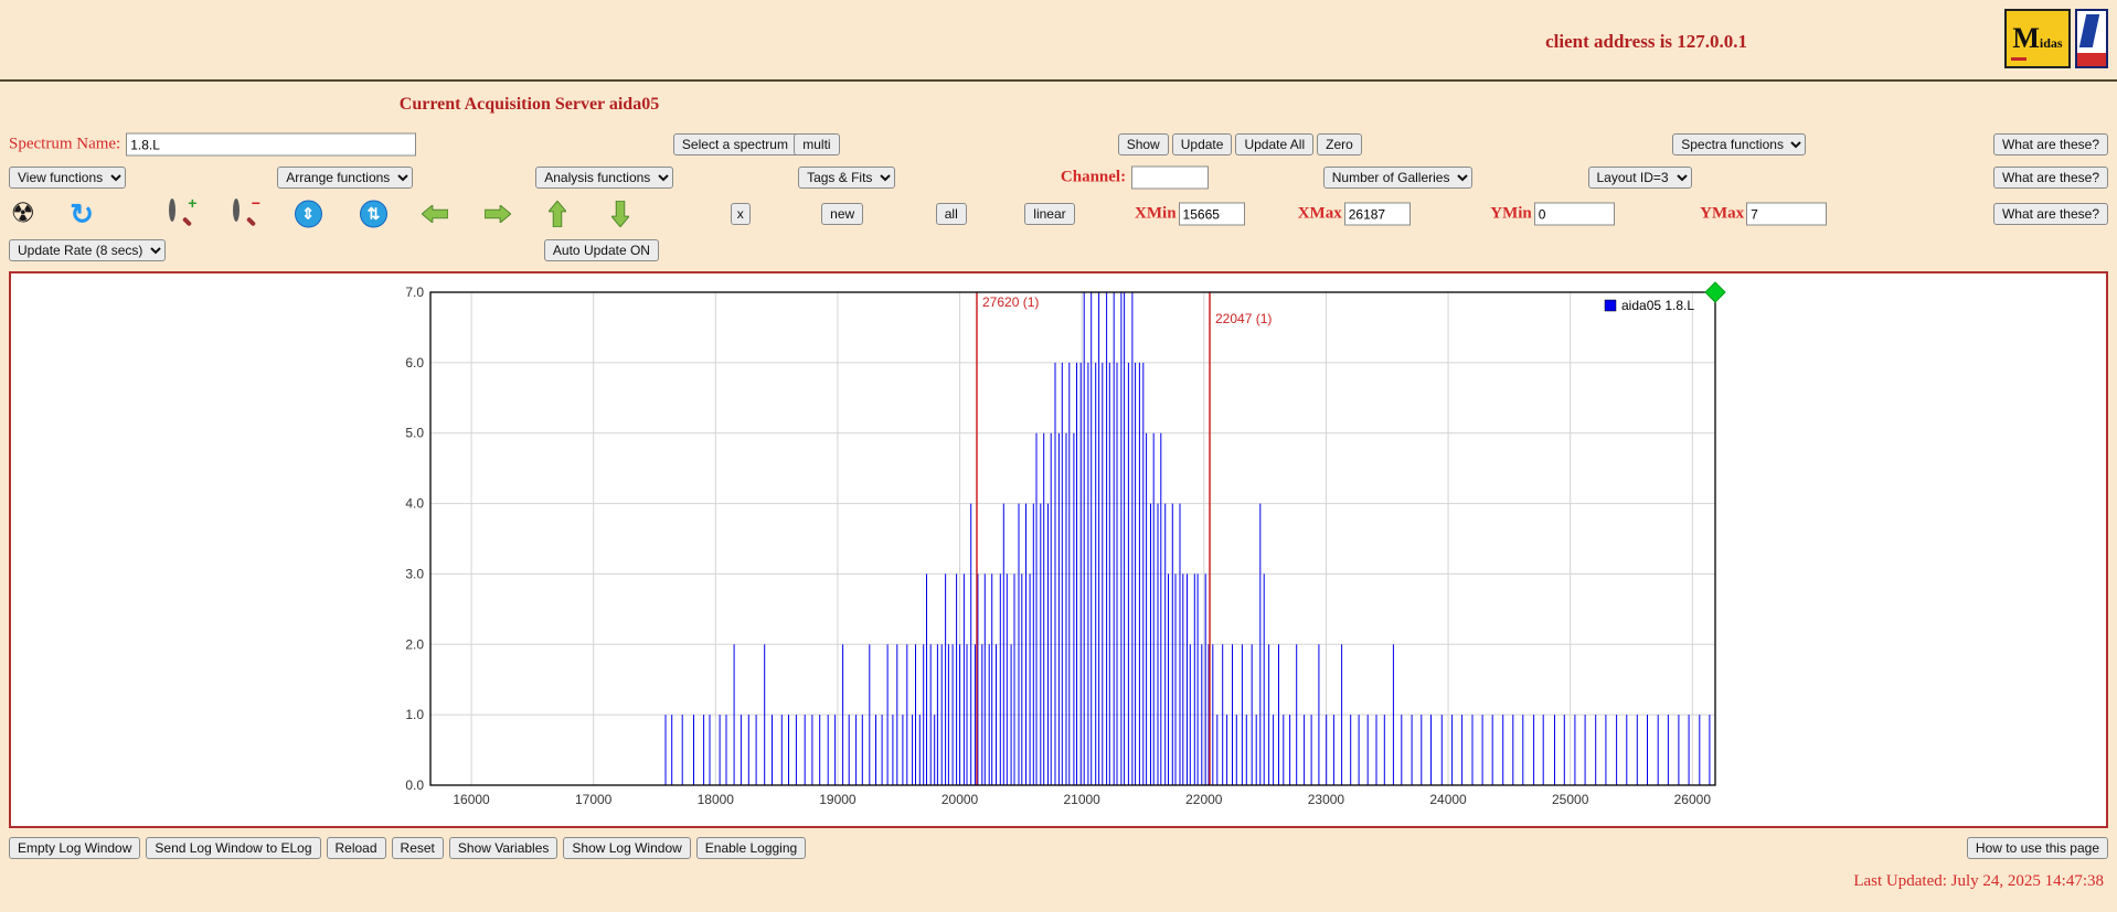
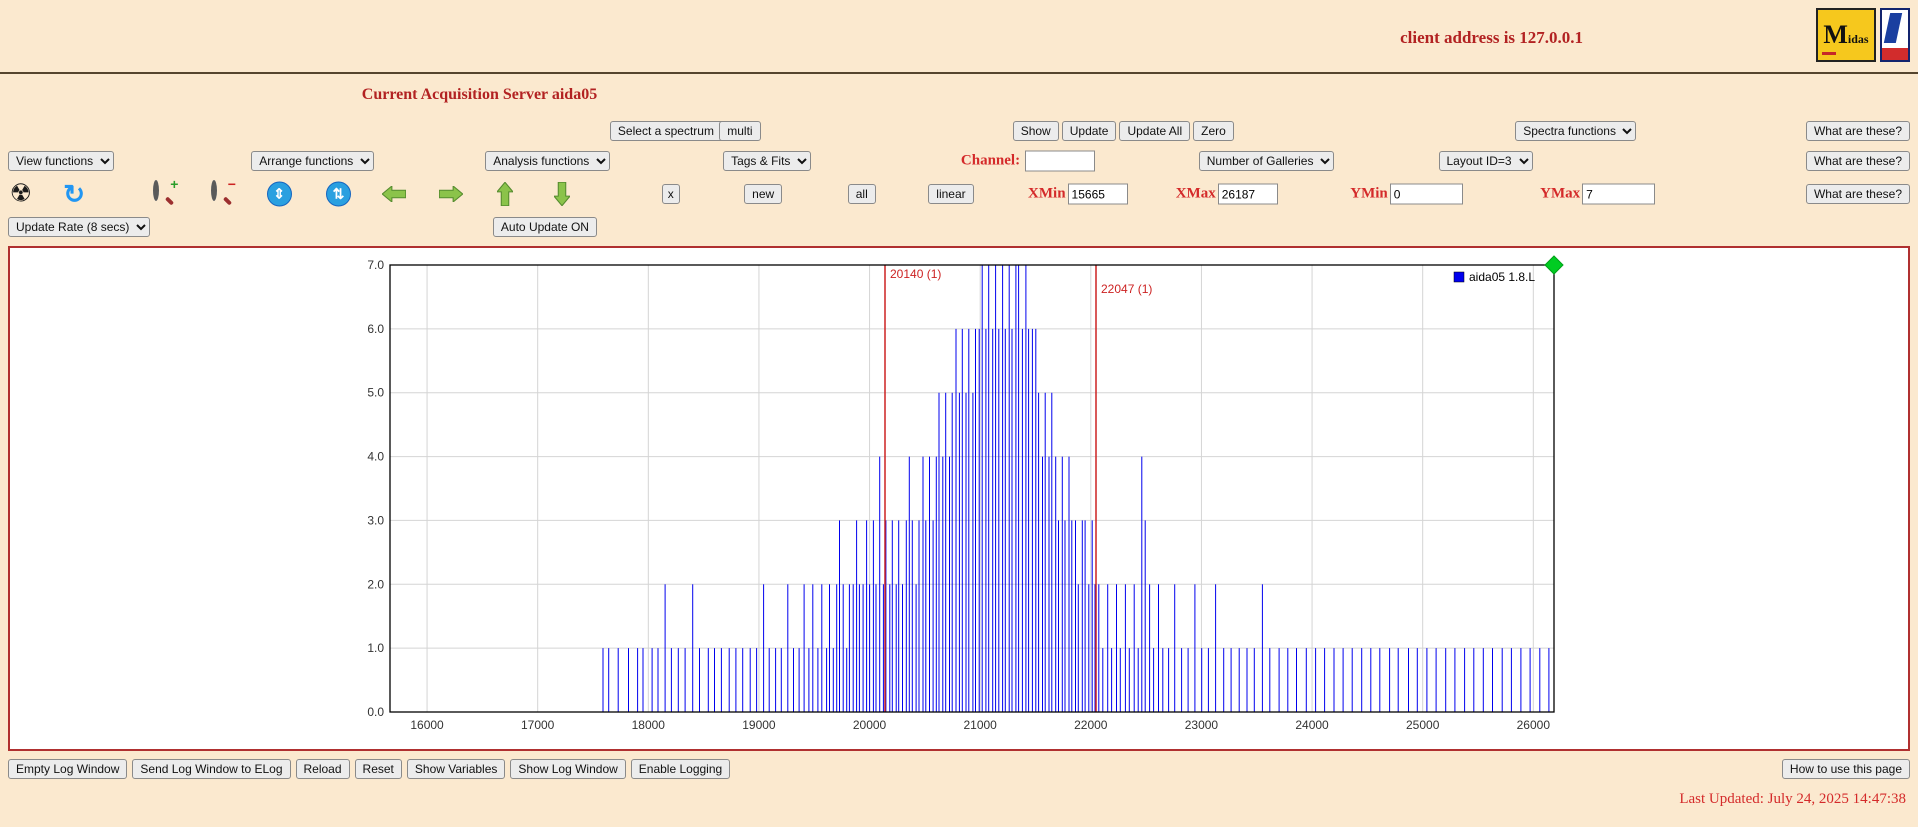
  client address is 127.0.0.1
  Midas
  Current Acquisition Server aida05
- Spectrum Name:
- 1.8.L
  Select a spectrum
  multi
  Show
  Update
  Update All
  Zero
  Spectra functions
  What are these?
  View functions
  Arrange functions
  Analysis functions
  Tags & Fits
  Channel:
  Number of Galleries
  Layout ID=3
  What are these?
  ☢
  ↻
  +
  −
  ⇕
  ⇅
  x
  new
  all
  linear
  XMin
  15665
  XMax
  26187
  YMin
  0
  YMax
  7
  What are these?
  Update Rate (8 secs)
  Auto Update ON
- 27620 (1)
+ 20140 (1)
  22047 (1)
  16000
  17000
  18000
  19000
  20000
  21000
  22000
  23000
  24000
  25000
  26000
  0.0
  1.0
  2.0
  3.0
  4.0
  5.0
  6.0
  7.0
  aida05 1.8.L
  Empty Log Window
  Send Log Window to ELog
  Reload
  Reset
  Show Variables
  Show Log Window
  Enable Logging
  How to use this page
  Last Updated: July 24, 2025 14:47:38
